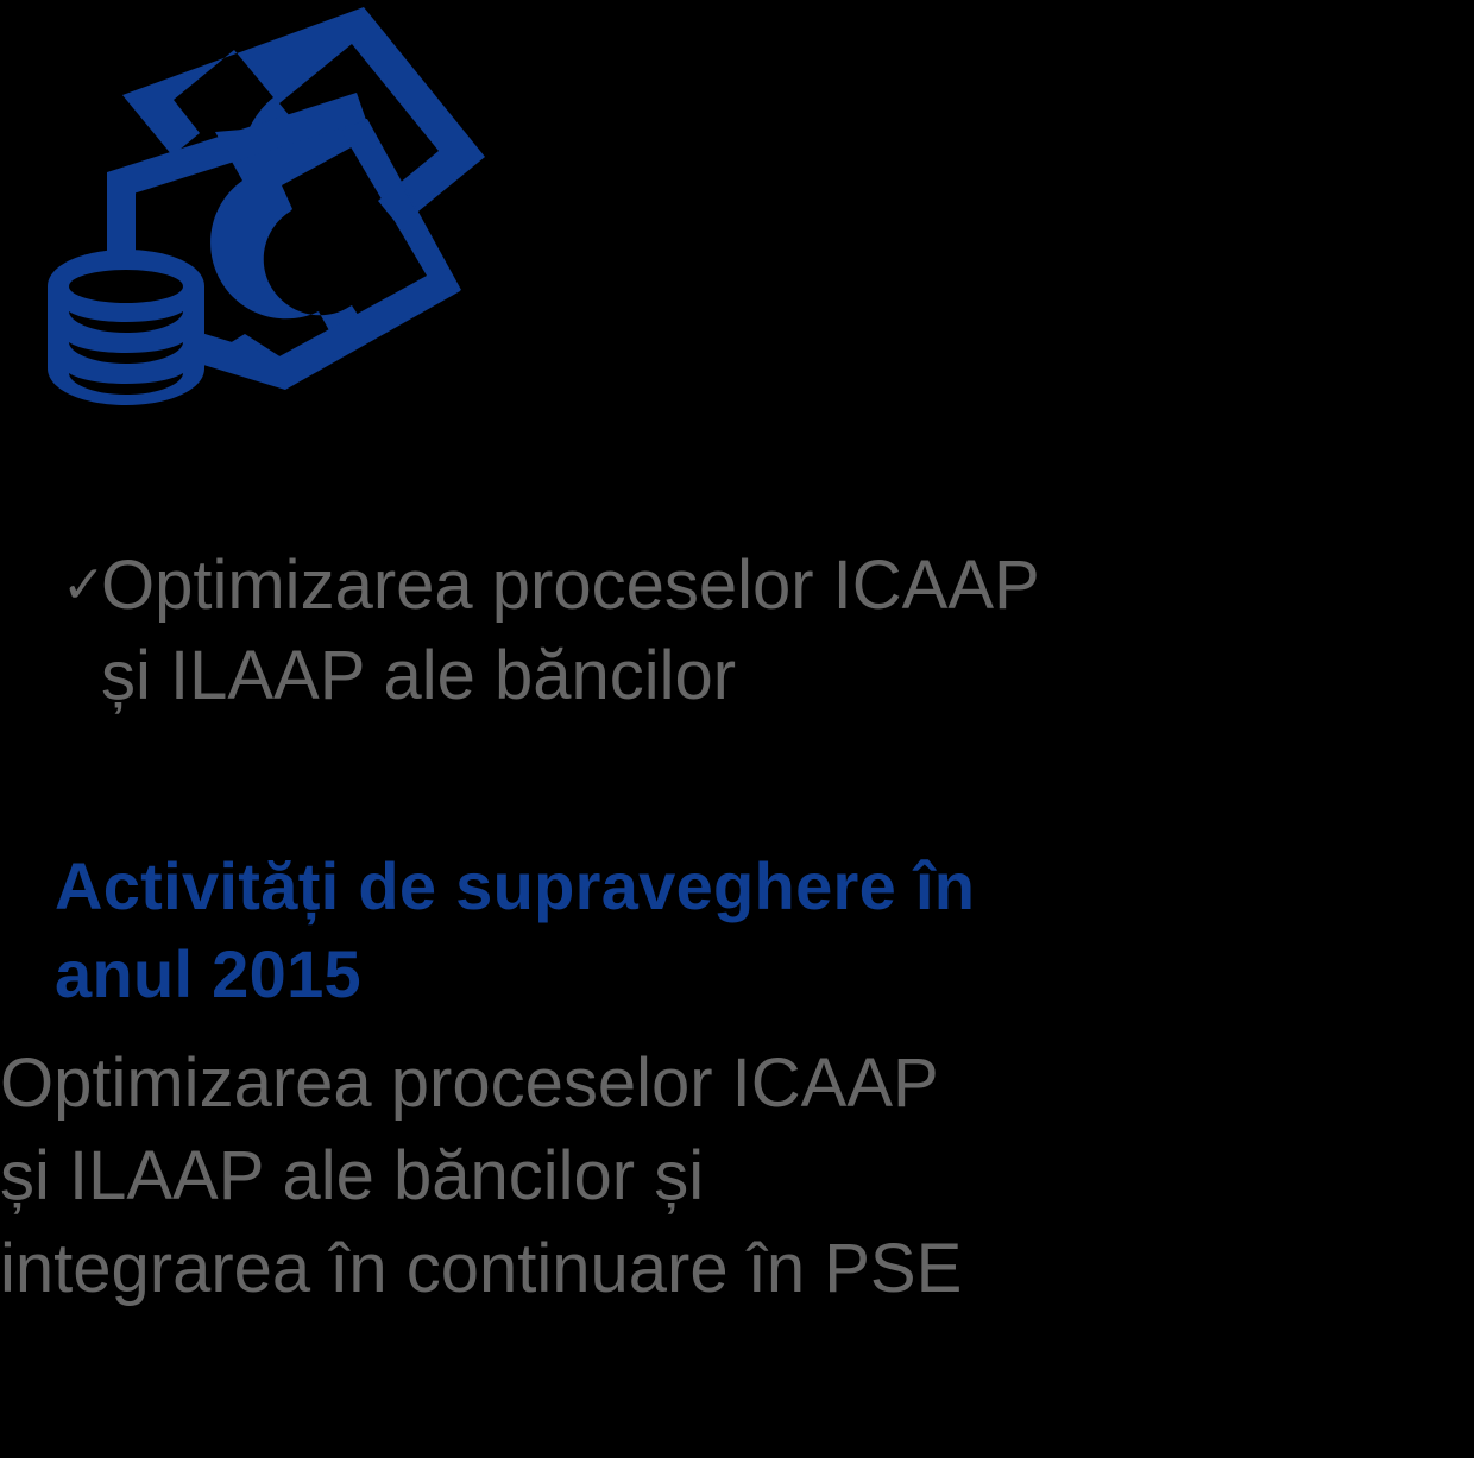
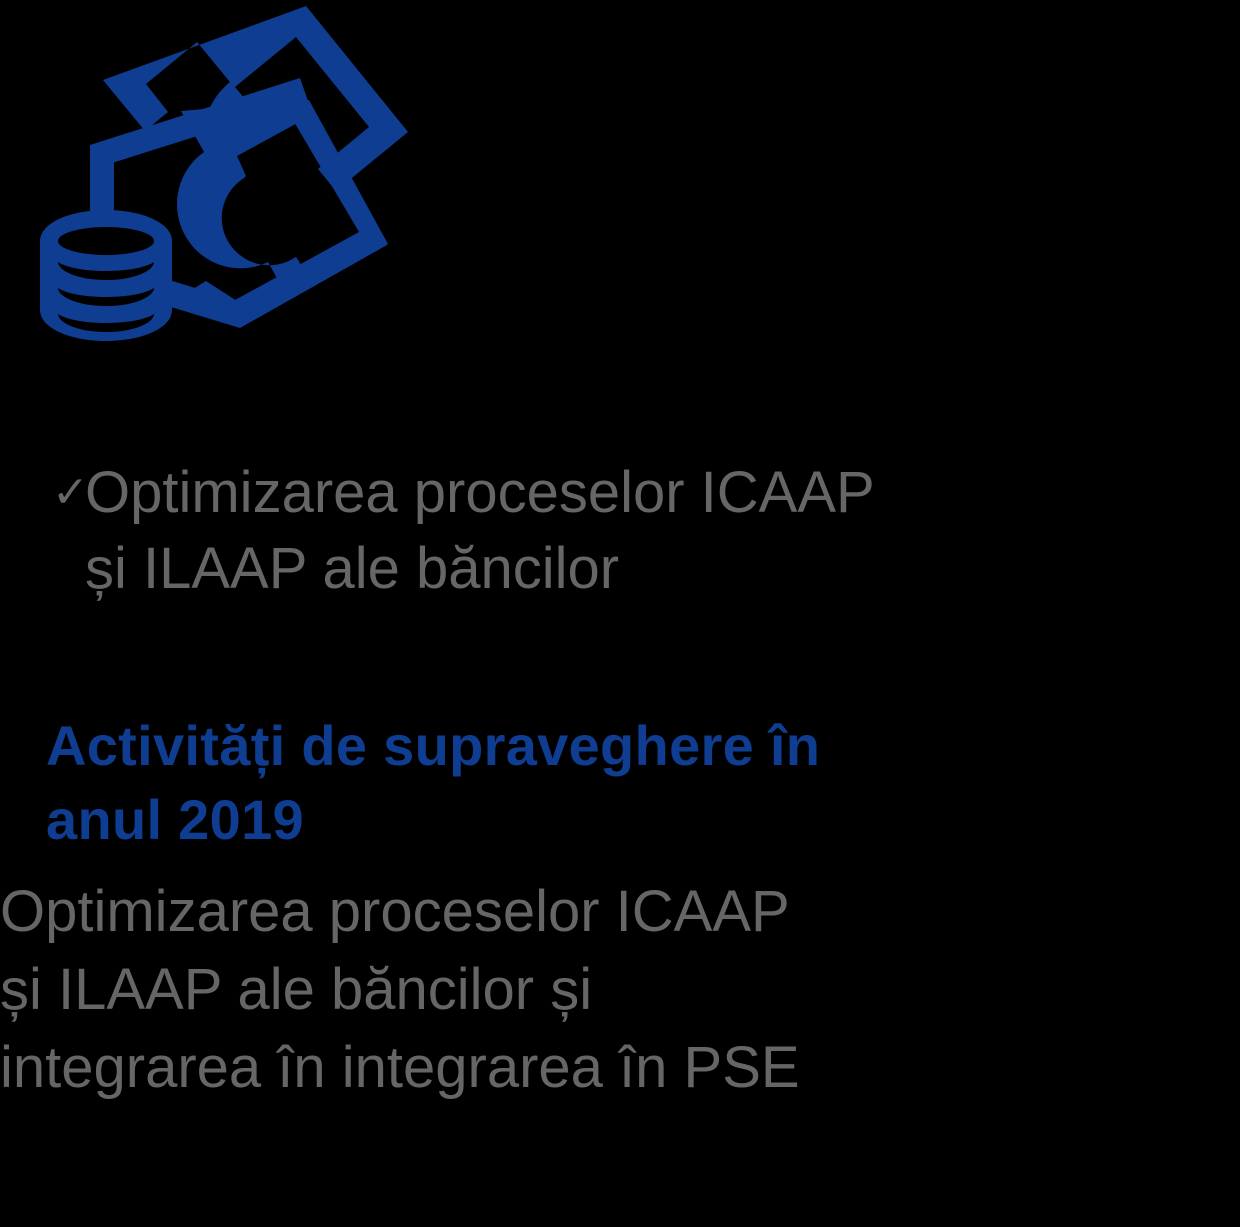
  ✓
  Optimizarea proceselor ICAAP
  și ILAAP ale băncilor
  Activități de supraveghere în
- anul 2015
+ anul 2019
  Optimizarea proceselor ICAAP
  și ILAAP ale băncilor și
- integrarea în continuare în PSE
+ integrarea în integrarea în PSE
